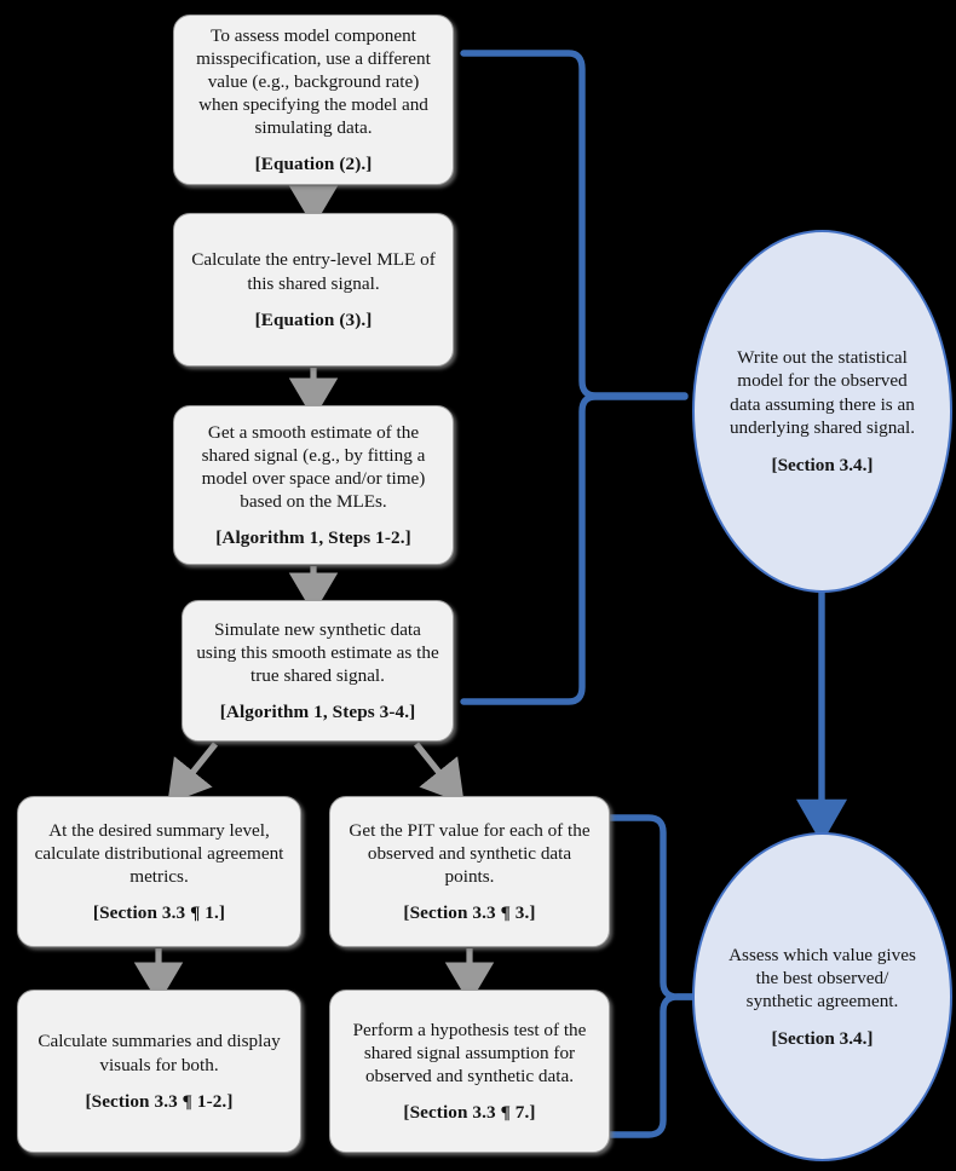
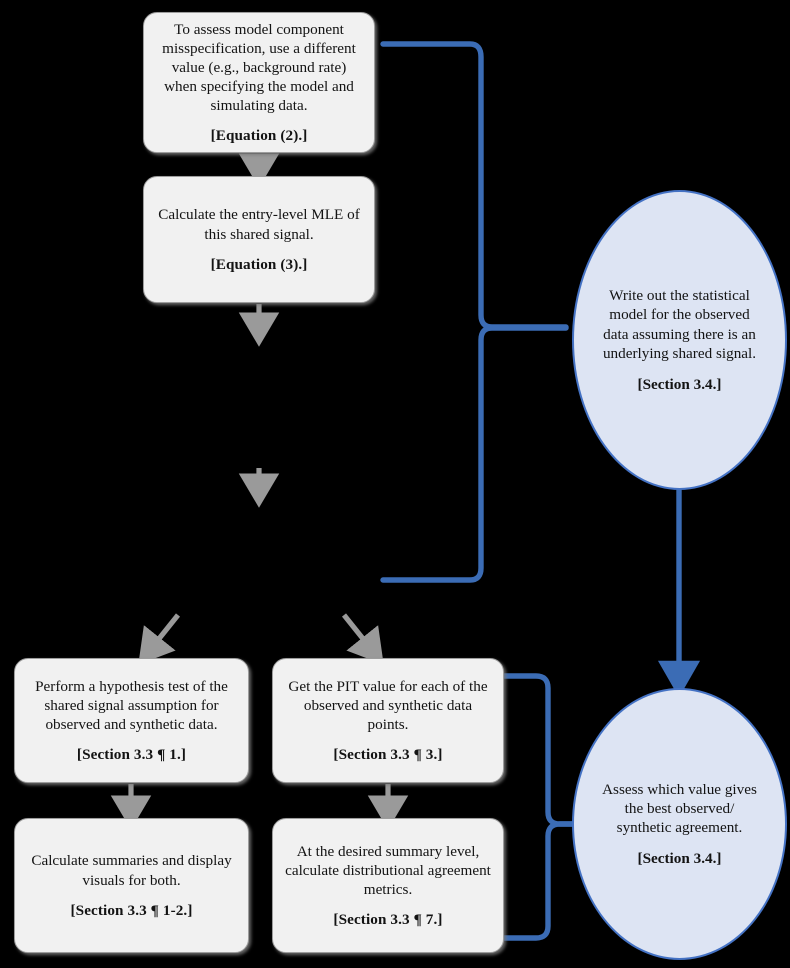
  To assess model component misspecification, use a different value (e.g., background rate) when specifying the model and simulating data.
  [Equation (2).]
  Calculate the entry-level MLE of this shared signal.
  [Equation (3).]
- Get a smooth estimate of the shared signal (e.g., by fitting a model over space and/or time) based on the MLEs.
- [Algorithm 1, Steps 1-2.]
- Simulate new synthetic data using this smooth estimate as the true shared signal.
- [Algorithm 1, Steps 3-4.]
- At the desired summary level, calculate distributional agreement metrics.
+ Perform a hypothesis test of the shared signal assumption for observed and synthetic data.
  [Section 3.3 ¶ 1.]
  Get the PIT value for each of the observed and synthetic data points.
  [Section 3.3 ¶ 3.]
  Calculate summaries and display visuals for both.
  [Section 3.3 ¶ 1-2.]
- Perform a hypothesis test of the shared signal assumption for observed and synthetic data.
+ At the desired summary level, calculate distributional agreement metrics.
  [Section 3.3 ¶ 7.]
  Write out the statistical model for the observed data assuming there is an underlying shared signal.
  [Section 3.4.]
  Assess which value gives the best observed/ synthetic agreement.
  [Section 3.4.]
